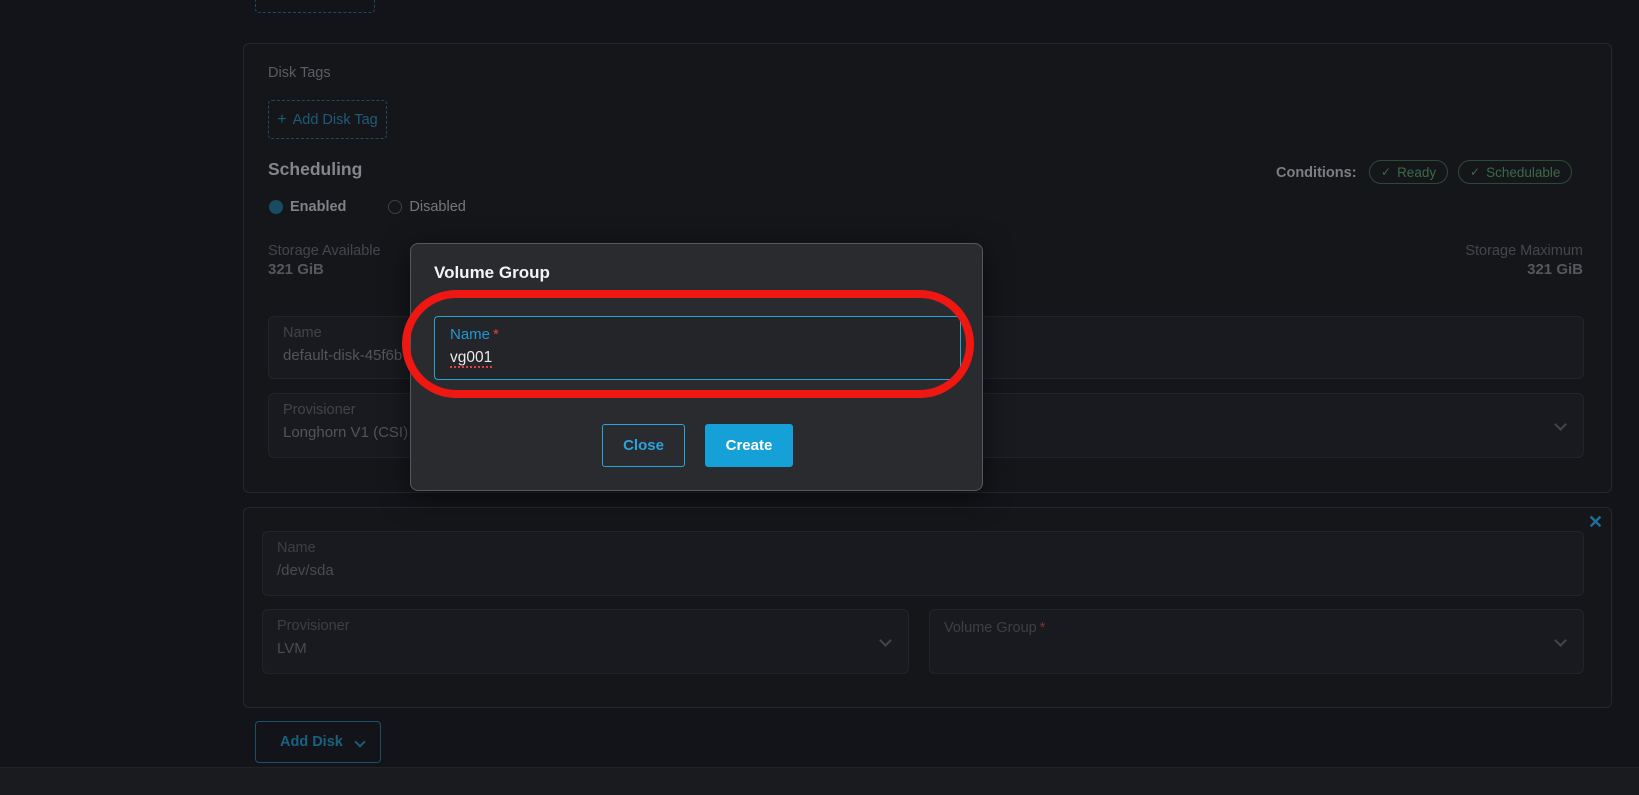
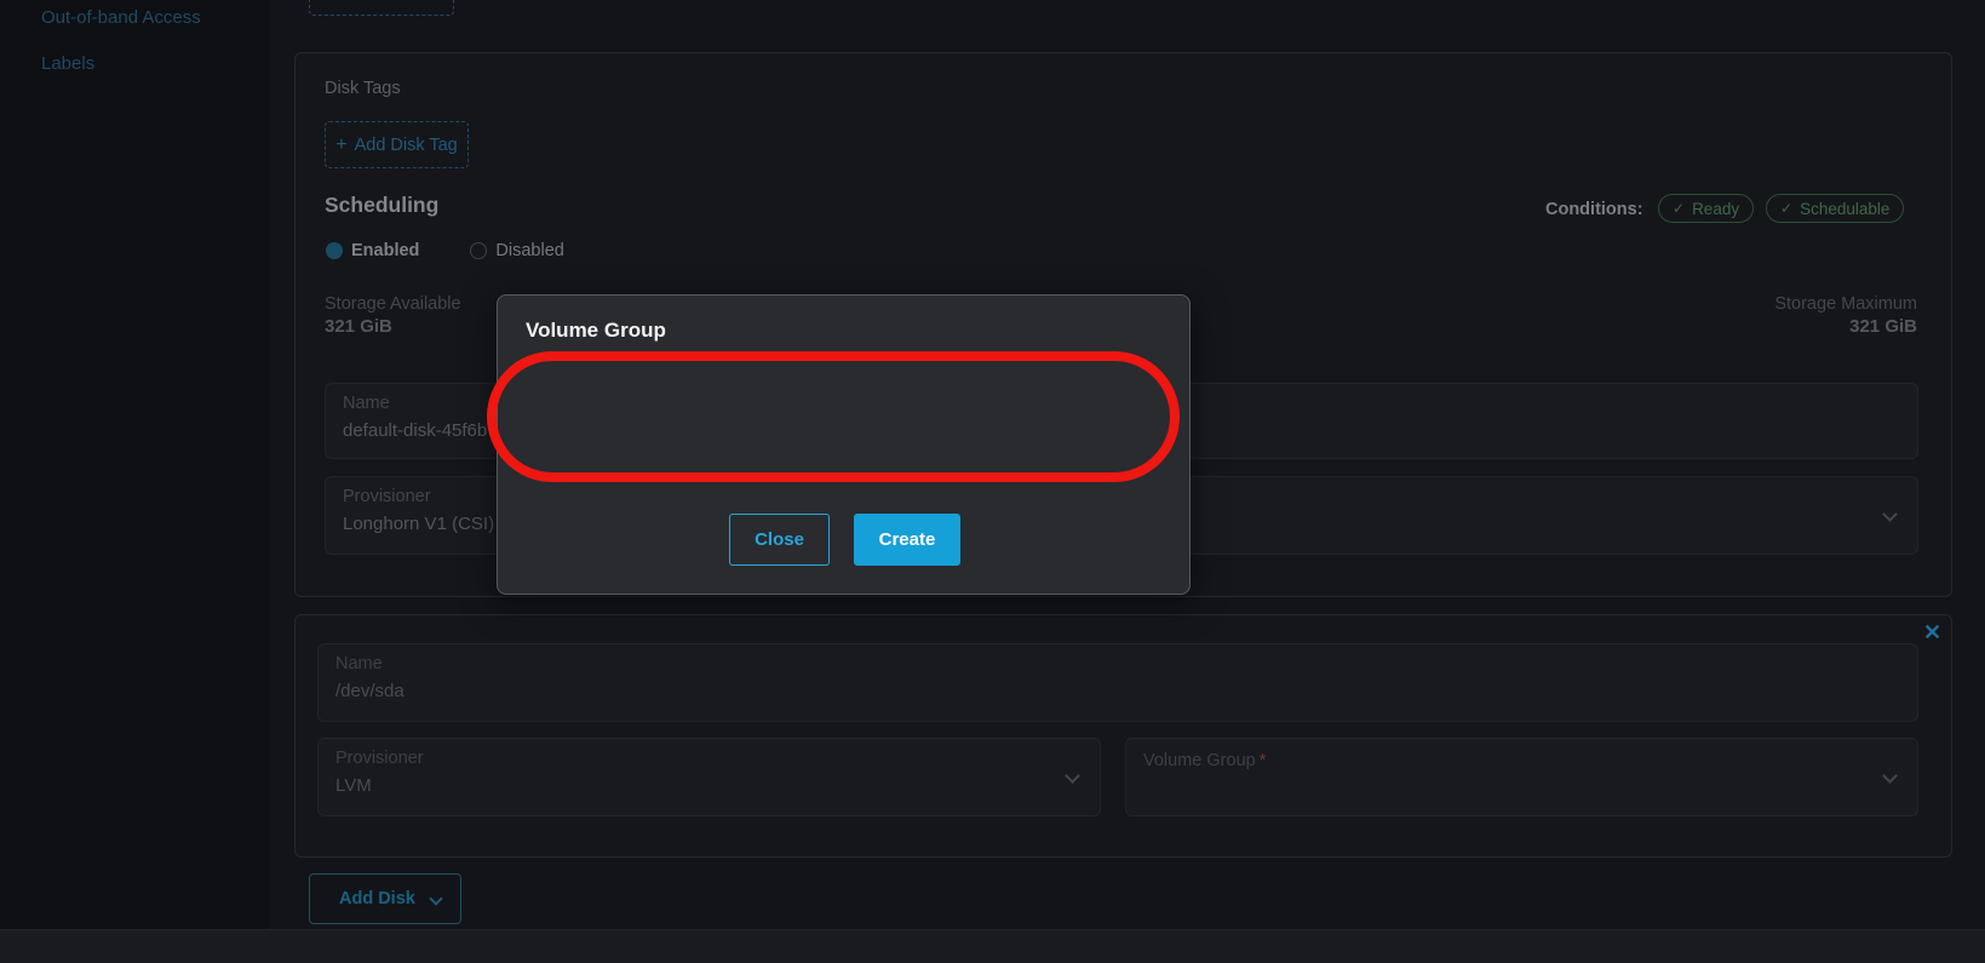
+ Out-of-band Access
+ Labels
  Disk Tags
  +
  Add Disk Tag
  Scheduling
  Conditions:
  ✓
  Ready
  ✓
  Schedulable
  Enabled
  Disabled
  Storage Available
  321 GiB
  Storage Maximum
  321 GiB
  Name
  default-disk-45f6b7
  Provisioner
  Longhorn V1 (CSI)
  ✕
  Name
  /dev/sda
  Provisioner
  LVM
  Volume Group *
  Add Disk
  Volume Group
- Name *
- vg001
  Close
  Create
